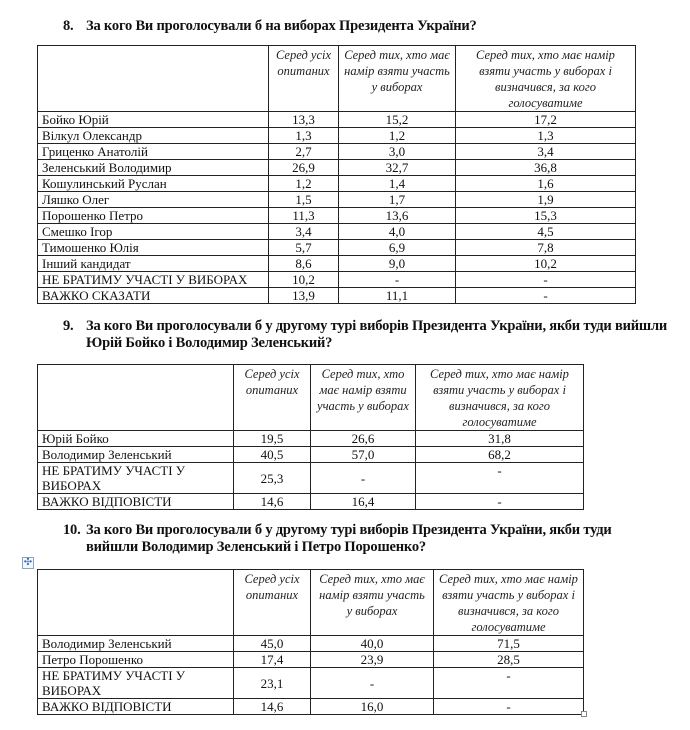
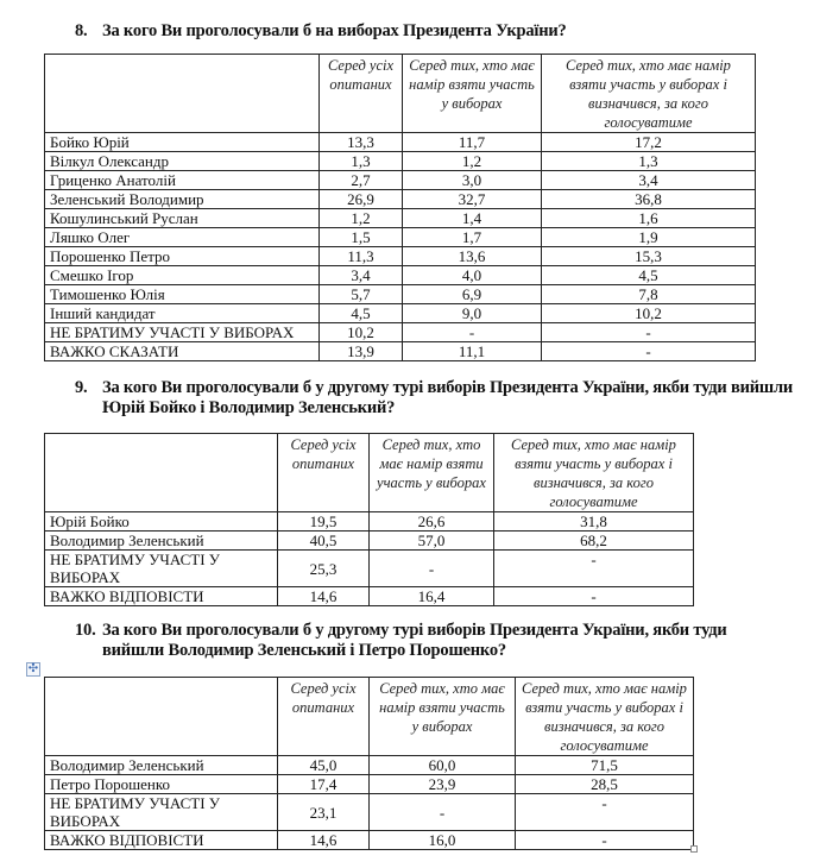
  8. За кого Ви проголосували б на виборах Президента України?
  	Серед усіх опитаних	Серед тих, хто має намір взяти участь у виборах	Серед тих, хто має намір взяти участь у виборах і визначився, за кого голосуватиме
- Бойко Юрій	13,3	15,2	17,2
+ Бойко Юрій	13,3	11,7	17,2
  Вілкул Олександр	1,3	1,2	1,3
  Гриценко Анатолій	2,7	3,0	3,4
  Зеленський Володимир	26,9	32,7	36,8
  Кошулинський Руслан	1,2	1,4	1,6
  Ляшко Олег	1,5	1,7	1,9
  Порошенко Петро	11,3	13,6	15,3
  Смешко Ігор	3,4	4,0	4,5
  Тимошенко Юлія	5,7	6,9	7,8
- Інший кандидат	8,6	9,0	10,2
+ Інший кандидат	4,5	9,0	10,2
  НЕ БРАТИМУ УЧАСТІ У ВИБОРАХ	10,2	-	-
  ВАЖКО СКАЗАТИ	13,9	11,1	-
  9. За кого Ви проголосували б у другому турі виборів Президента України, якби туди вийшли
  Юрій Бойко і Володимир Зеленський?
  	Серед усіх опитаних	Серед тих, хто має намір взяти участь у виборах	Серед тих, хто має намір взяти участь у виборах і визначився, за кого голосуватиме
  Юрій Бойко	19,5	26,6	31,8
  Володимир Зеленський	40,5	57,0	68,2
  НЕ БРАТИМУ УЧАСТІ У ВИБОРАХ	25,3	-	-
  ВАЖКО ВІДПОВІСТИ	14,6	16,4	-
  10. За кого Ви проголосували б у другому турі виборів Президента України, якби туди
  вийшли Володимир Зеленський і Петро Порошенко?
  ✣
  	Серед усіх опитаних	Серед тих, хто має намір взяти участь у виборах	Серед тих, хто має намір взяти участь у виборах і визначився, за кого голосуватиме
- Володимир Зеленський	45,0	40,0	71,5
+ Володимир Зеленський	45,0	60,0	71,5
  Петро Порошенко	17,4	23,9	28,5
  НЕ БРАТИМУ УЧАСТІ У ВИБОРАХ	23,1	-	-
  ВАЖКО ВІДПОВІСТИ	14,6	16,0	-
